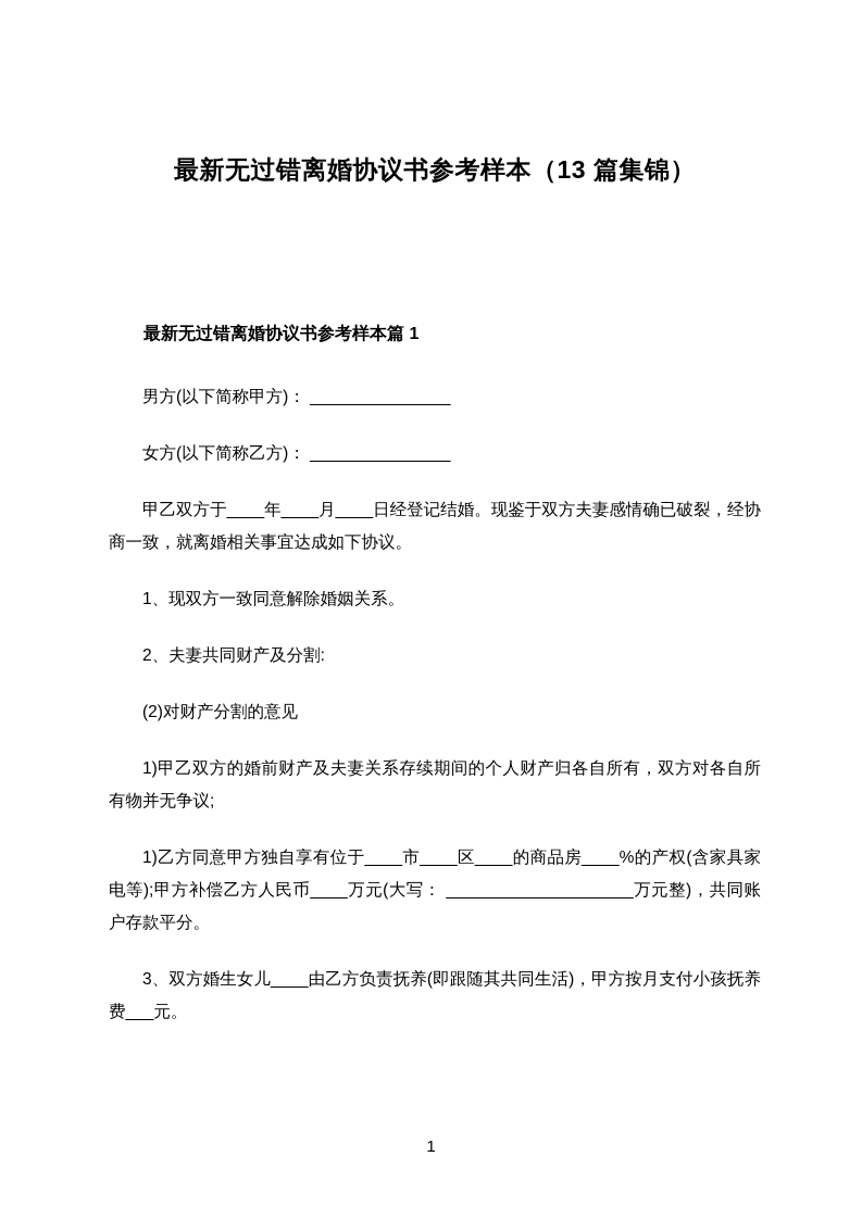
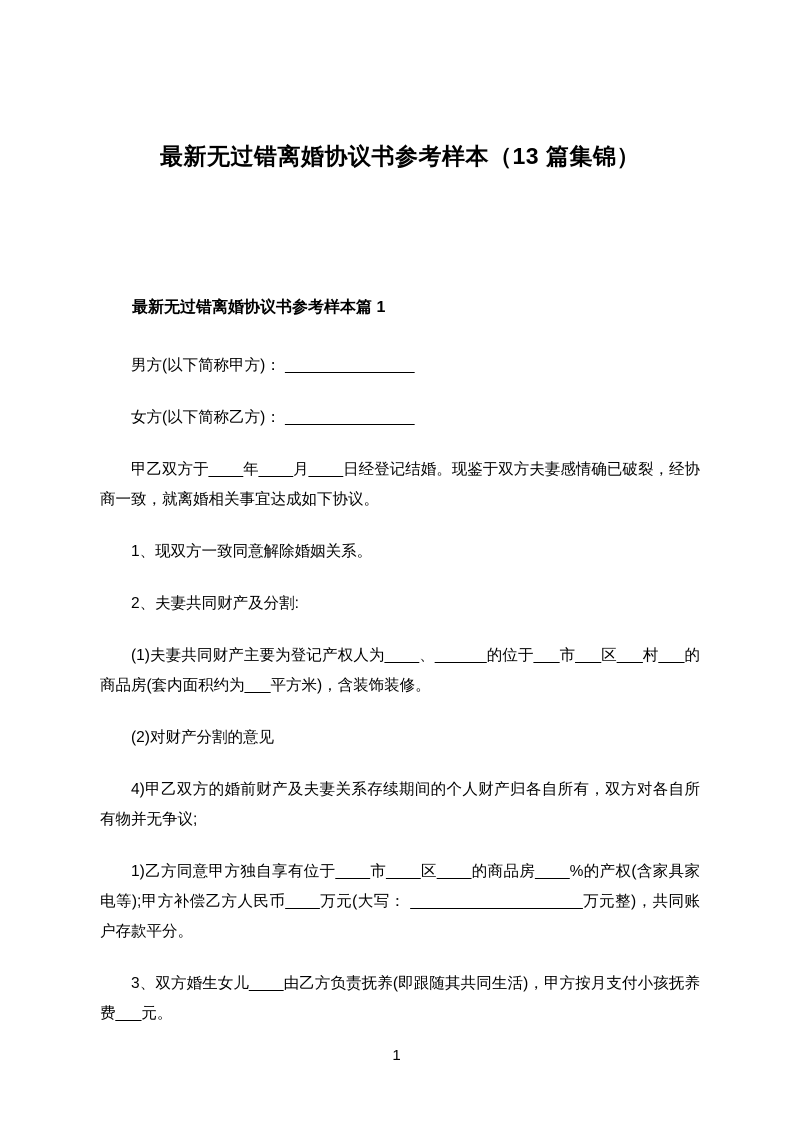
  最新无过错离婚协议书参考样本（13 篇集锦）
  最新无过错离婚协议书参考样本篇 1
  男方(以下简称甲方)： _______________
  女方(以下简称乙方)： _______________
  甲乙双方于____年____月____日经登记结婚。现鉴于双方夫妻感情确已破裂，经协商一致，就离婚相关事宜达成如下协议。
  1、现双方一致同意解除婚姻关系。
  2、夫妻共同财产及分割:
+ (1)夫妻共同财产主要为登记产权人为____、______的位于___市___区___村___的商品房(套内面积约为___平方米)，含装饰装修。
  (2)对财产分割的意见
- 1)甲乙双方的婚前财产及夫妻关系存续期间的个人财产归各自所有，双方对各自所有物并无争议;
+ 4)甲乙双方的婚前财产及夫妻关系存续期间的个人财产归各自所有，双方对各自所有物并无争议;
  1)乙方同意甲方独自享有位于____市____区____的商品房____%的产权(含家具家电等);甲方补偿乙方人民币____万元(大写： ____________________万元整)，共同账户存款平分。
  3、双方婚生女儿____由乙方负责抚养(即跟随其共同生活)，甲方按月支付小孩抚养费___元。
  1
